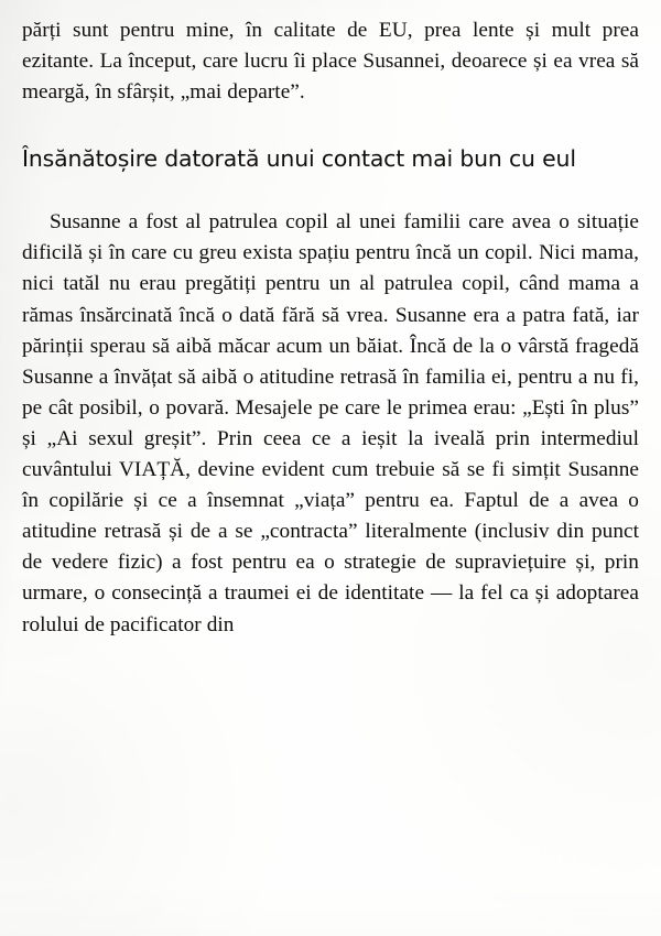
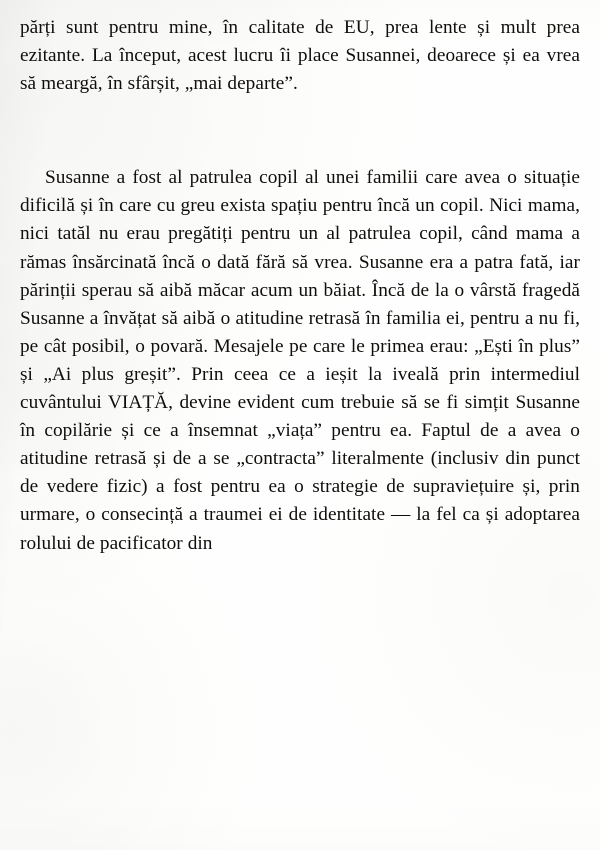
- părți sunt pentru mine, în calitate de EU, prea lente și mult prea ezitante. La început, care lucru îi place Susannei, deoarece și ea vrea să meargă, în sfârșit, „mai departe”.
+ părți sunt pentru mine, în calitate de EU, prea lente și mult prea ezitante. La început, acest lucru îi place Susannei, deoarece și ea vrea să meargă, în sfârșit, „mai departe”.
- Însănătoșire datorată unui contact mai bun cu eul
- Susanne a fost al patrulea copil al unei familii care avea o situație dificilă și în care cu greu exista spațiu pentru încă un copil. Nici mama, nici tatăl nu erau pregătiți pentru un al patrulea copil, când mama a rămas însărcinată încă o dată fără să vrea. Susanne era a patra fată, iar părinții sperau să aibă măcar acum un băiat. Încă de la o vârstă fragedă Susanne a învățat să aibă o atitudine retrasă în familia ei, pentru a nu fi, pe cât posibil, o povară. Mesajele pe care le primea erau: „Ești în plus” și „Ai sexul greșit”. Prin ceea ce a ieșit la iveală prin intermediul cuvântului VIAȚĂ, devine evident cum trebuie să se fi simțit Susanne în copilărie și ce a însemnat „viața” pentru ea. Faptul de a avea o atitudine retrasă și de a se „contracta” literalmente (inclusiv din punct de vedere fizic) a fost pentru ea o strategie de supraviețuire și, prin urmare, o consecință a traumei ei de identitate — la fel ca și adoptarea rolului de pacificator din
+ Susanne a fost al patrulea copil al unei familii care avea o situație dificilă și în care cu greu exista spațiu pentru încă un copil. Nici mama, nici tatăl nu erau pregătiți pentru un al patrulea copil, când mama a rămas însărcinată încă o dată fără să vrea. Susanne era a patra fată, iar părinții sperau să aibă măcar acum un băiat. Încă de la o vârstă fragedă Susanne a învățat să aibă o atitudine retrasă în familia ei, pentru a nu fi, pe cât posibil, o povară. Mesajele pe care le primea erau: „Ești în plus” și „Ai plus greșit”. Prin ceea ce a ieșit la iveală prin intermediul cuvântului VIAȚĂ, devine evident cum trebuie să se fi simțit Susanne în copilărie și ce a însemnat „viața” pentru ea. Faptul de a avea o atitudine retrasă și de a se „contracta” literalmente (inclusiv din punct de vedere fizic) a fost pentru ea o strategie de supraviețuire și, prin urmare, o consecință a traumei ei de identitate — la fel ca și adoptarea rolului de pacificator din
